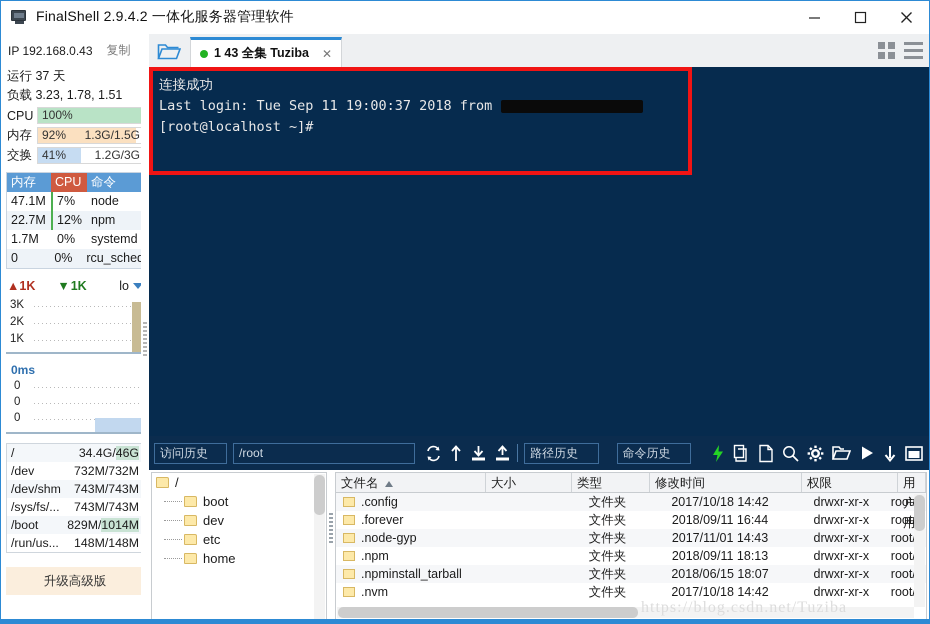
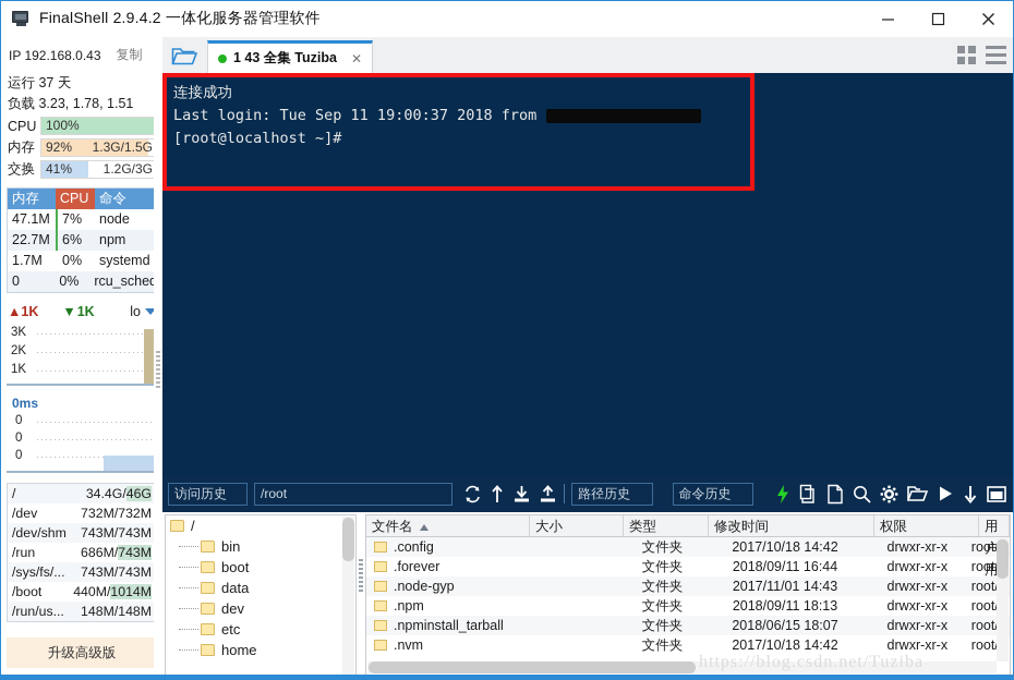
  FinalShell 2.9.4.2 一体化服务器管理软件
  IP 192.168.0.43
  复制
  1 43 全集 Tuziba
  ✕
  运行 37 天
  负载 3.23, 1.78, 1.51
  CPU
  100%
  内存
  92%
  1.3G/1.5G
  交换
  41%
  1.2G/3G
  内存
  CPU
  命令
  47.1M
  7%
  node
  22.7M
- 12%
+ 6%
  npm
  1.7M
  0%
  systemd
  0
  0%
  rcu_sche
  ▲
  1K
  ▼
  1K
  lo
  3K
  2K
  1K
  0ms
  0
  0
  0
  /
  34.4G/46G
  /dev
  732M/732M
  /dev/shm
  743M/743M
+ /run
+ 686M/743M
  /sys/fs/...
  743M/743M
  /boot
- 829M/1014M
+ 440M/1014M
  /run/us...
  148M/148M
  升级高级版
  连接成功 Last login: Tue Sep 11 19:00:37 2018 from [root@localhost ~]#
  访问历史
  /root
  路径历史
  命令历史
  /
+ bin
  boot
+ data
  dev
  etc
  home
  文件名
  大小
  类型
  修改时间
  权限
  用户用
  .config
  文件夹
  2017/10/18 14:42
  drwxr-xr-x
  .forever
  文件夹
  2018/09/11 16:44
  drwxr-xr-x
  .node-gyp
  文件夹
  2017/11/01 14:43
  drwxr-xr-x
  .npm
  文件夹
  2018/09/11 18:13
  drwxr-xr-x
  .npminstall_tarball
  文件夹
  2018/06/15 18:07
  drwxr-xr-x
  .nvm
  文件夹
  2017/10/18 14:42
  drwxr-xr-x
  https://blog.csdn.net/Tuziba
